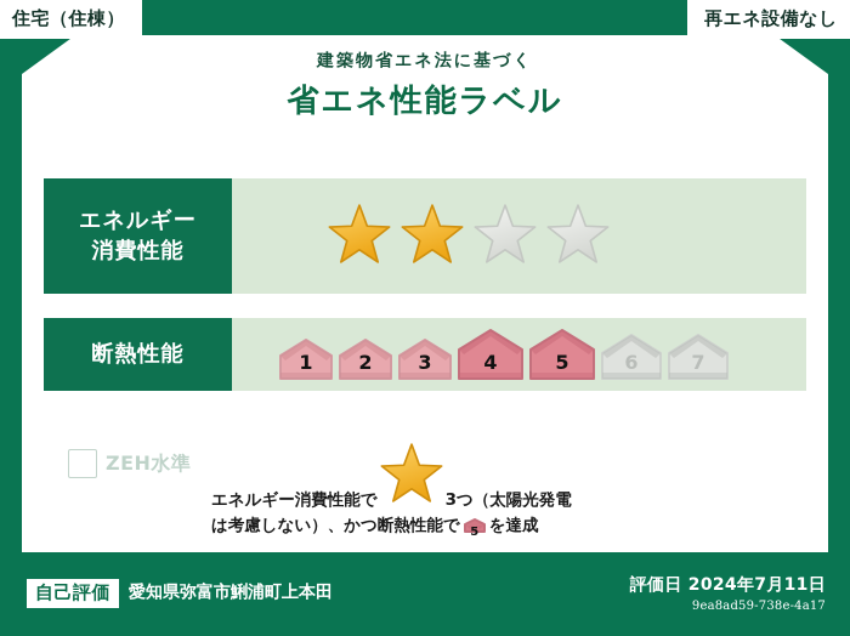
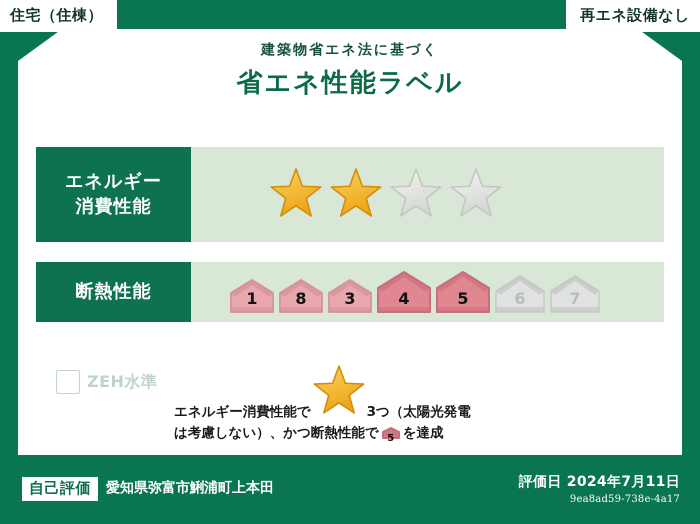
  住宅（住棟）
  再エネ設備なし
  建築物省エネ法に基づく
  省エネ性能ラベル
  エネルギー
  消費性能
  断熱性能
  1
- 2
+ 8
  3
  4
  5
  6
  7
  ZEH水準
  エネルギー消費性能で 3つ（太陽光発電
  は考慮しない）、かつ断熱性能で
  5
  を達成
  自己評価
  愛知県弥富市鯏浦町上本田
  評価日 2024年7月11日
  9ea8ad59-738e-4a17
